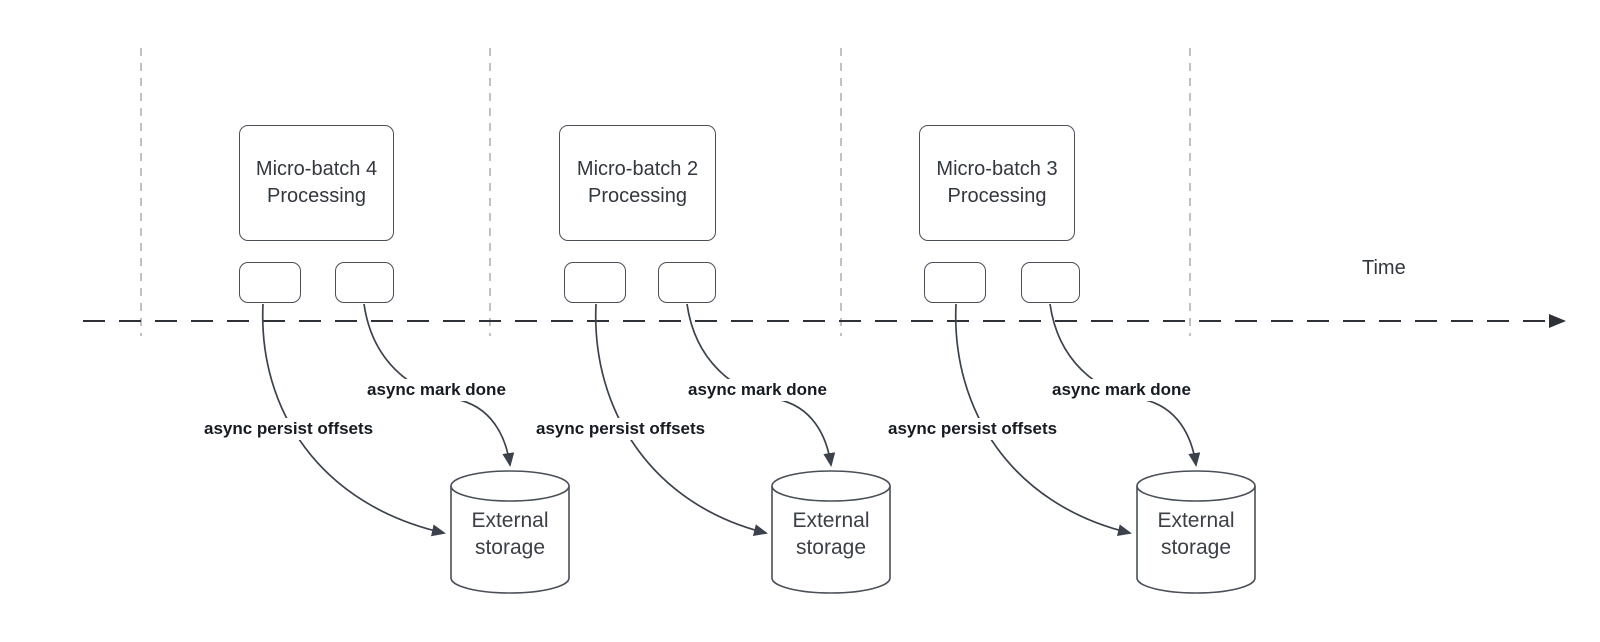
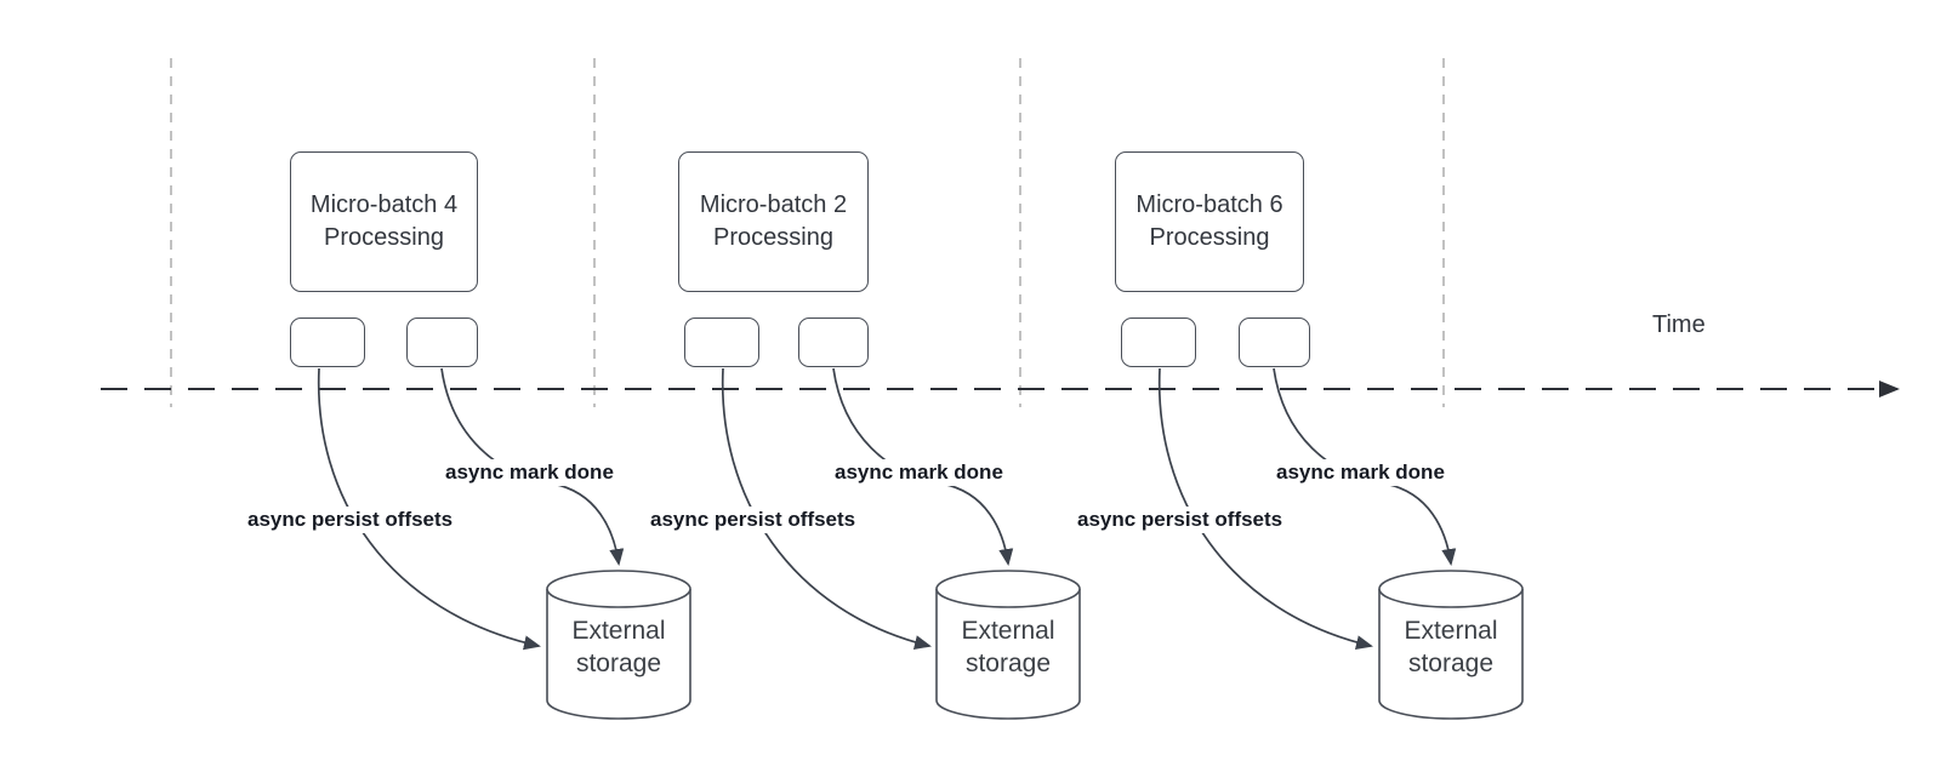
  Micro-batch 4
  Processing
  async persist offsets
  async mark done
  External
  storage
  Micro-batch 2
  Processing
  async persist offsets
  async mark done
  External
  storage
- Micro-batch 3
+ Micro-batch 6
  Processing
  async persist offsets
  async mark done
  External
  storage
  Time
